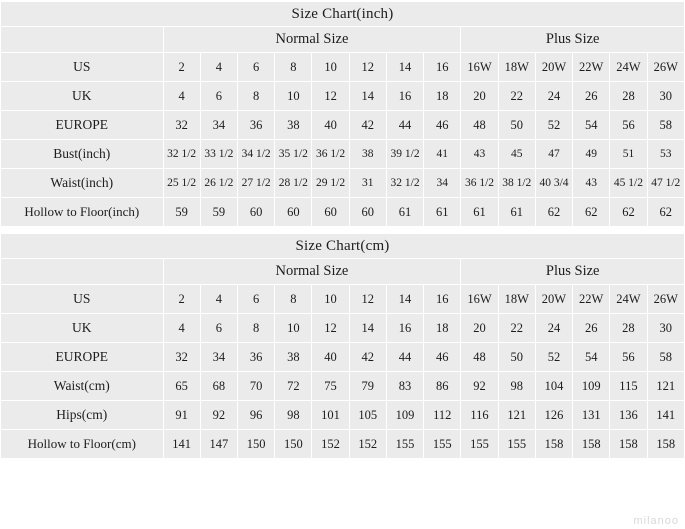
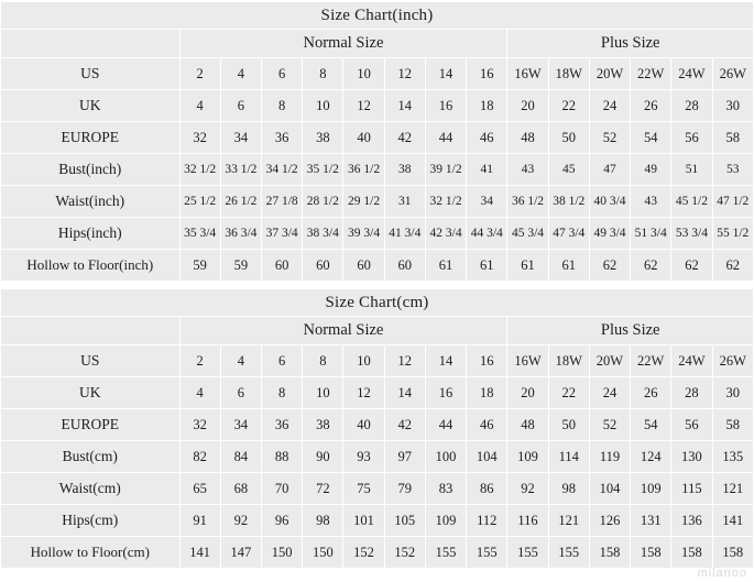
  Size Chart(inch)
  	Normal Size	Plus Size
  US	2	4	6	8	10	12	14	16	16W	18W	20W	22W	24W	26W
  UK	4	6	8	10	12	14	16	18	20	22	24	26	28	30
  EUROPE	32	34	36	38	40	42	44	46	48	50	52	54	56	58
  Bust(inch)	32 1/2	33 1/2	34 1/2	35 1/2	36 1/2	38	39 1/2	41	43	45	47	49	51	53
- Waist(inch)	25 1/2	26 1/2	27 1/2	28 1/2	29 1/2	31	32 1/2	34	36 1/2	38 1/2	40 3/4	43	45 1/2	47 1/2
+ Waist(inch)	25 1/2	26 1/2	27 1/8	28 1/2	29 1/2	31	32 1/2	34	36 1/2	38 1/2	40 3/4	43	45 1/2	47 1/2
+ Hips(inch)	35 3/4	36 3/4	37 3/4	38 3/4	39 3/4	41 3/4	42 3/4	44 3/4	45 3/4	47 3/4	49 3/4	51 3/4	53 3/4	55 1/2
  Hollow to Floor(inch)	59	59	60	60	60	60	61	61	61	61	62	62	62	62
  Size Chart(cm)
  	Normal Size	Plus Size
  US	2	4	6	8	10	12	14	16	16W	18W	20W	22W	24W	26W
  UK	4	6	8	10	12	14	16	18	20	22	24	26	28	30
  EUROPE	32	34	36	38	40	42	44	46	48	50	52	54	56	58
+ Bust(cm)	82	84	88	90	93	97	100	104	109	114	119	124	130	135
  Waist(cm)	65	68	70	72	75	79	83	86	92	98	104	109	115	121
  Hips(cm)	91	92	96	98	101	105	109	112	116	121	126	131	136	141
  Hollow to Floor(cm)	141	147	150	150	152	152	155	155	155	155	158	158	158	158
  milanoo
